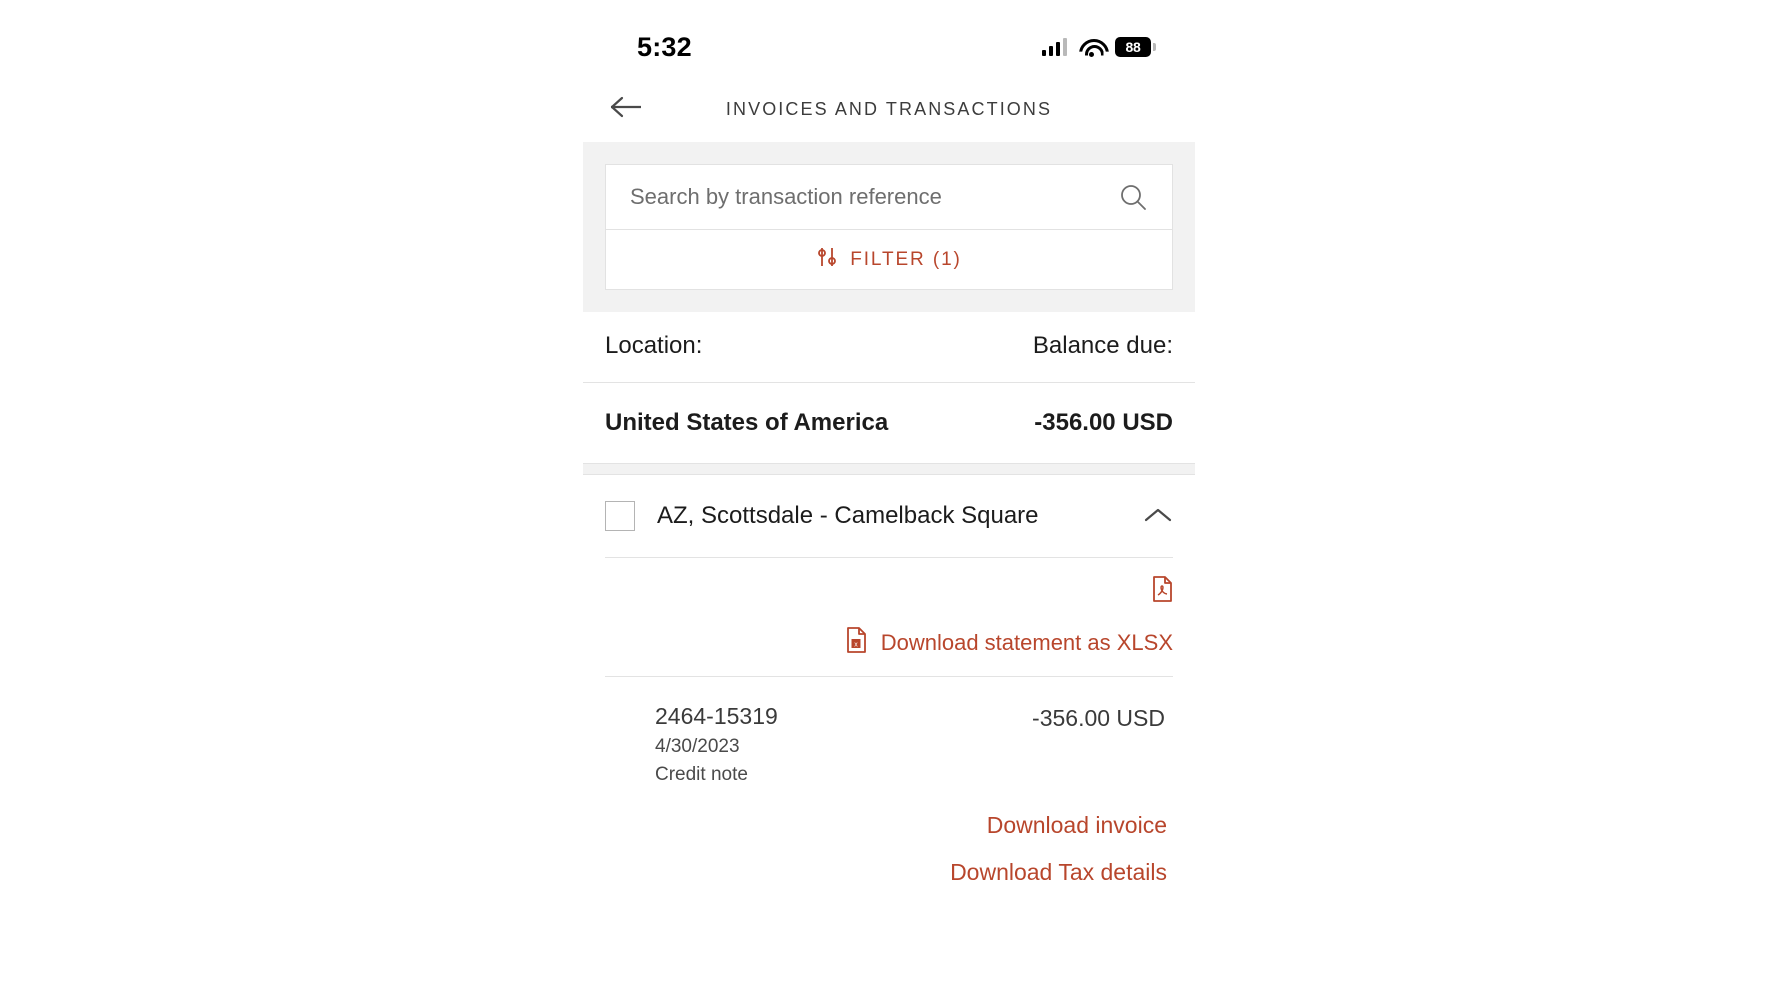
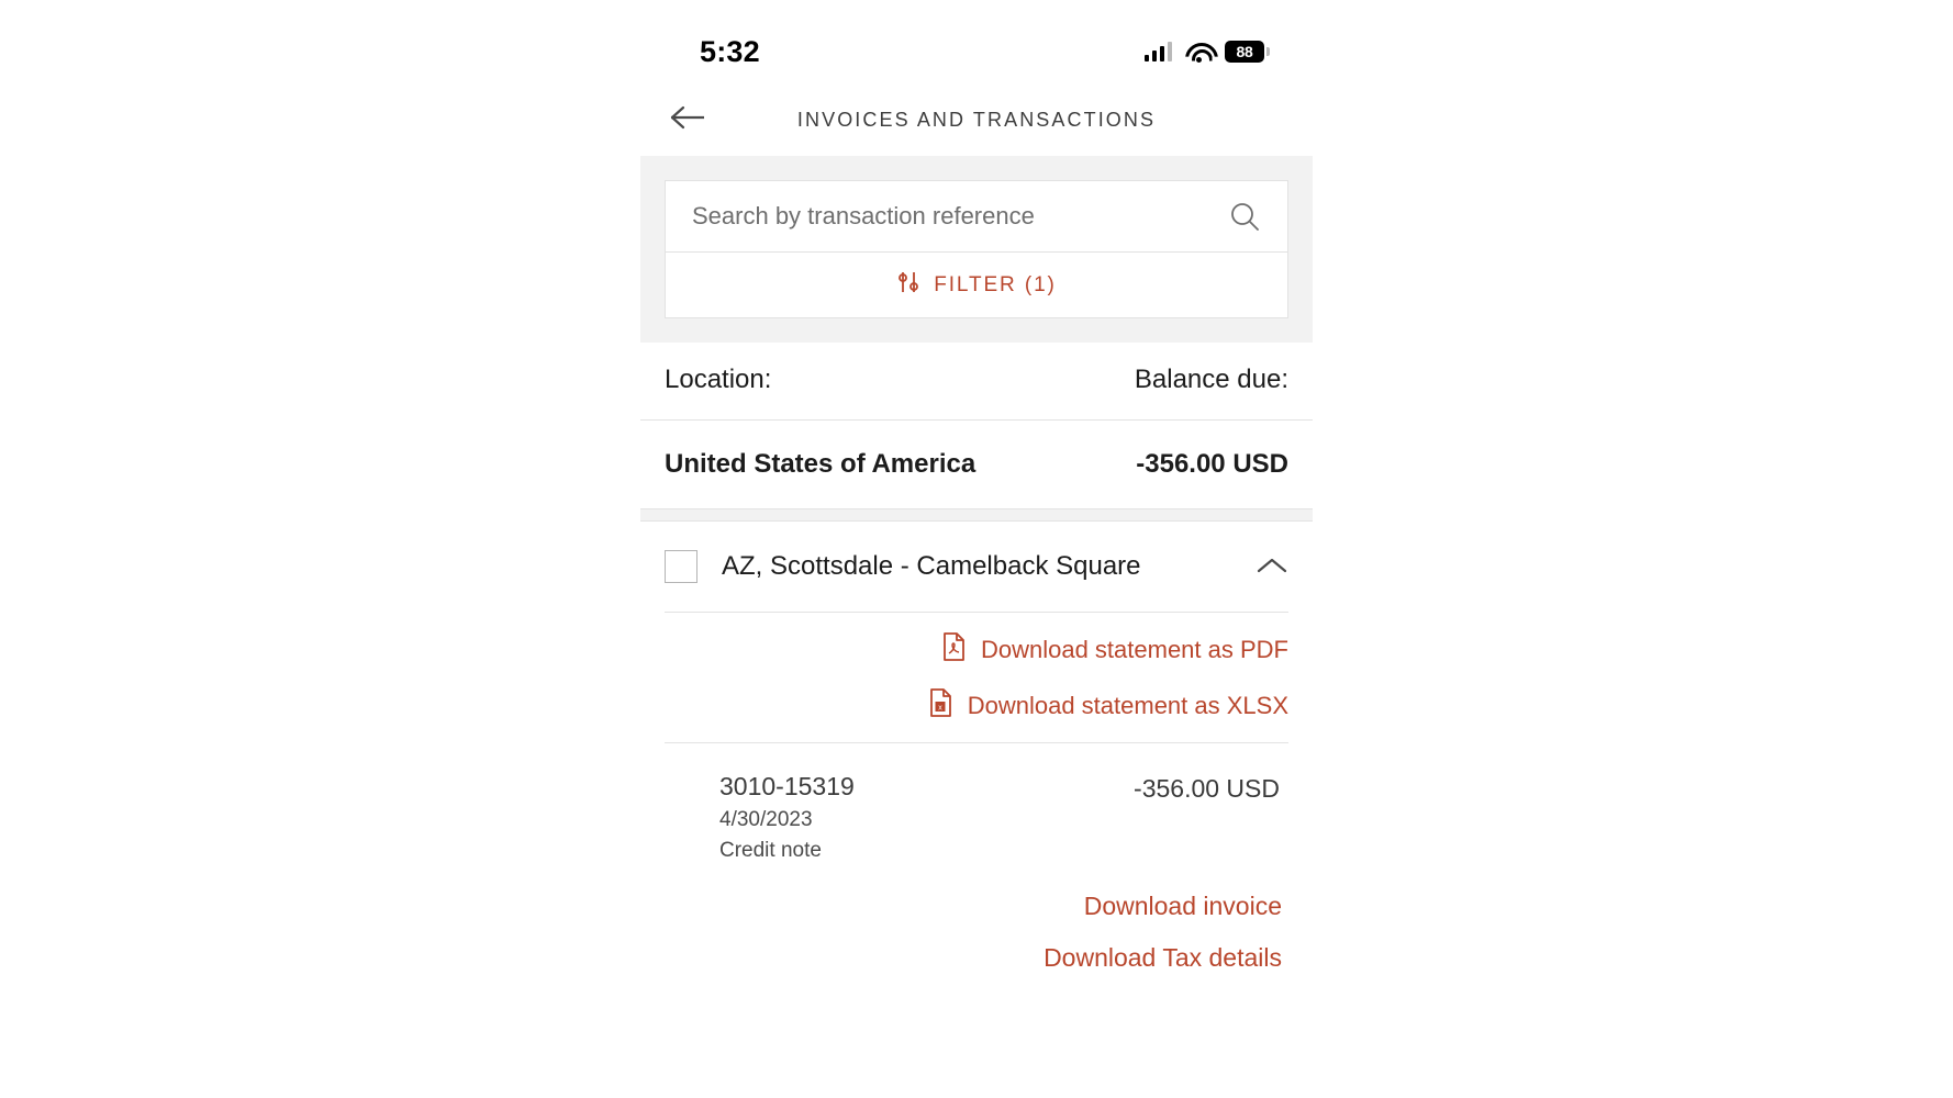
  5:32
  88
  INVOICES AND TRANSACTIONS
  Search by transaction reference
  FILTER (1)
  Location:
  Balance due:
  United States of America
  -356.00 USD
  AZ, Scottsdale - Camelback Square
+ Download statement as PDF
  Download statement as XLSX
- 2464-15319
+ 3010-15319
  4/30/2023
  Credit note
  -356.00 USD
  Download invoice
  Download Tax details
